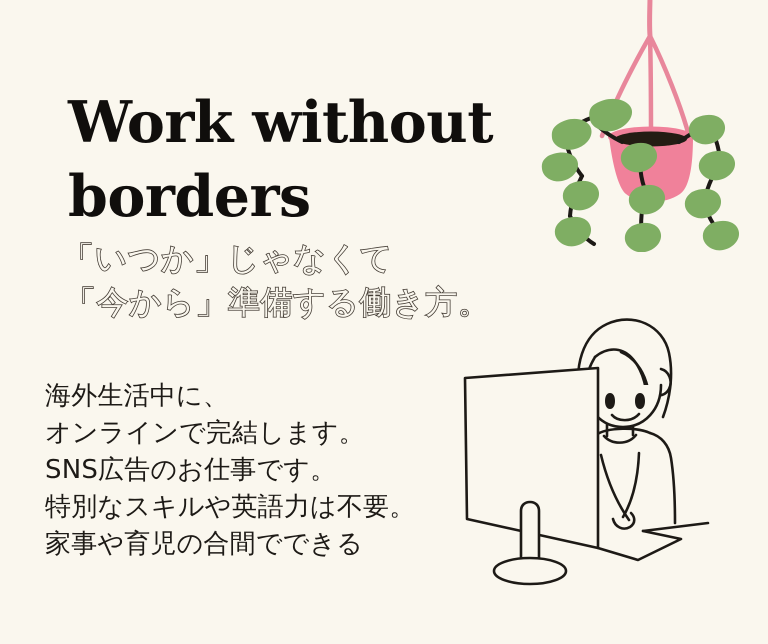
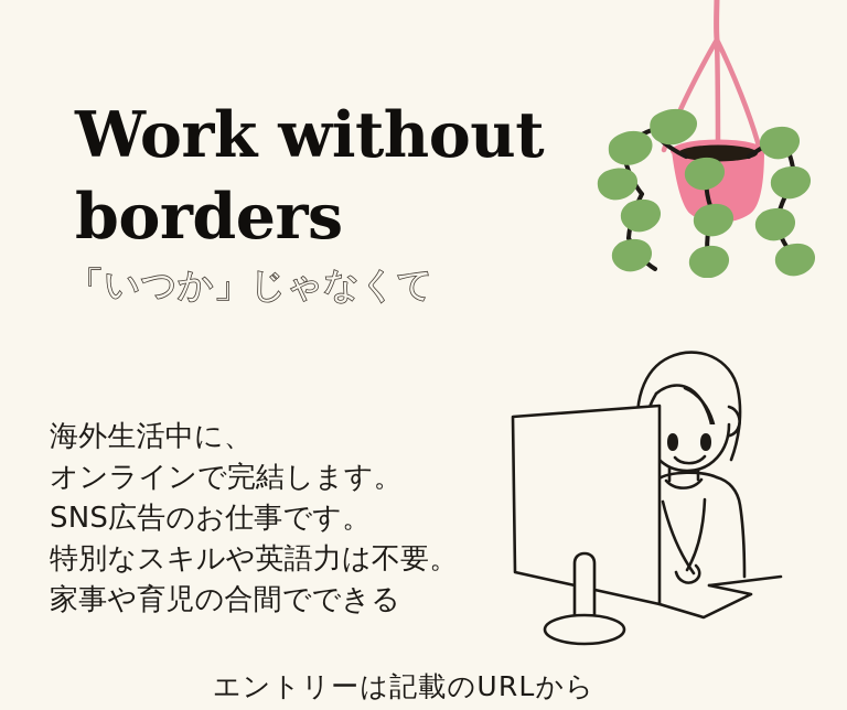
  Work without
  borders
  「いつか」じゃなくて
- 「今から」準備する働き方。
  海外生活中に、
  オンラインで完結します。
  SNS広告のお仕事です。
  特別なスキルや英語力は不要。
  家事や育児の合間でできる
+ エントリーは記載のURLから
